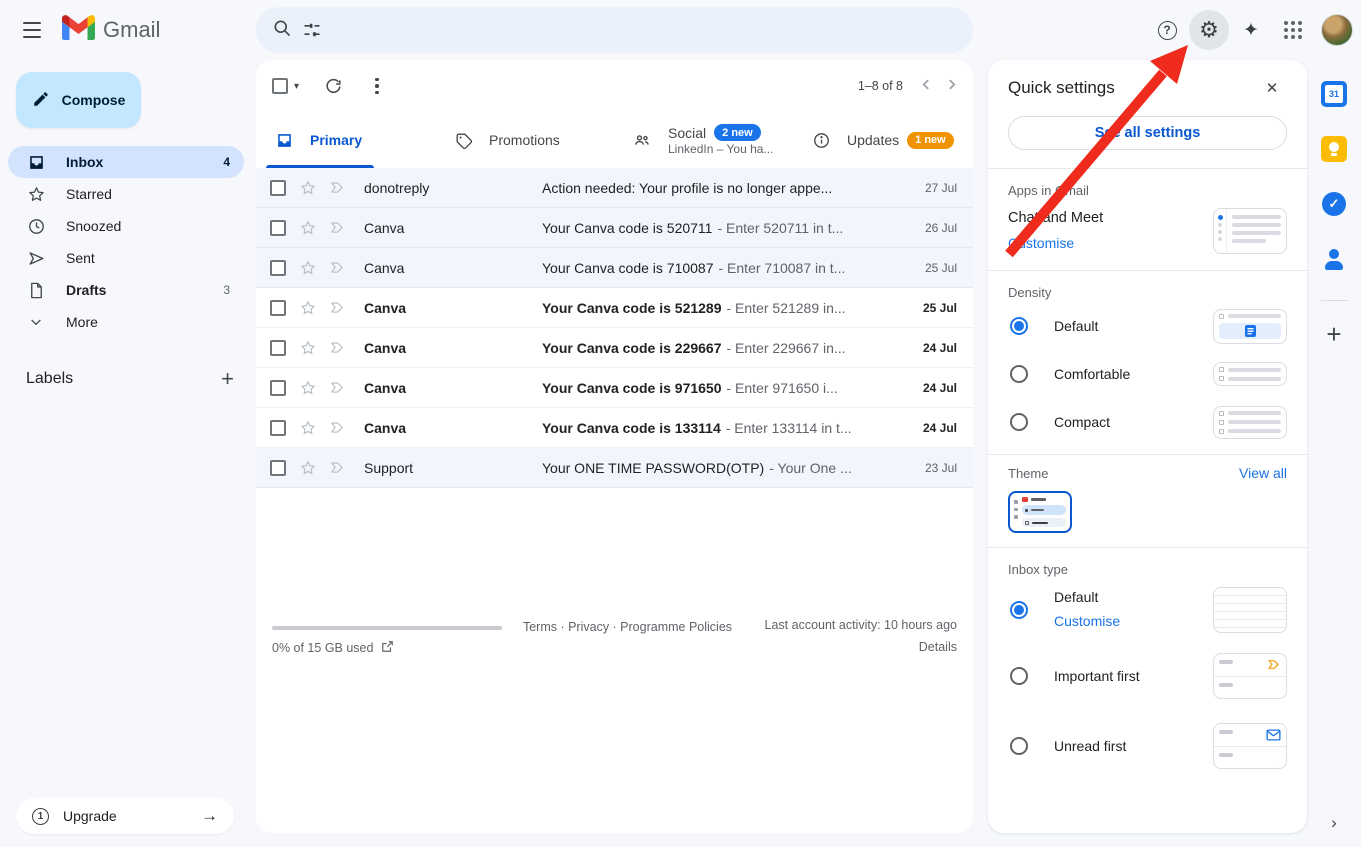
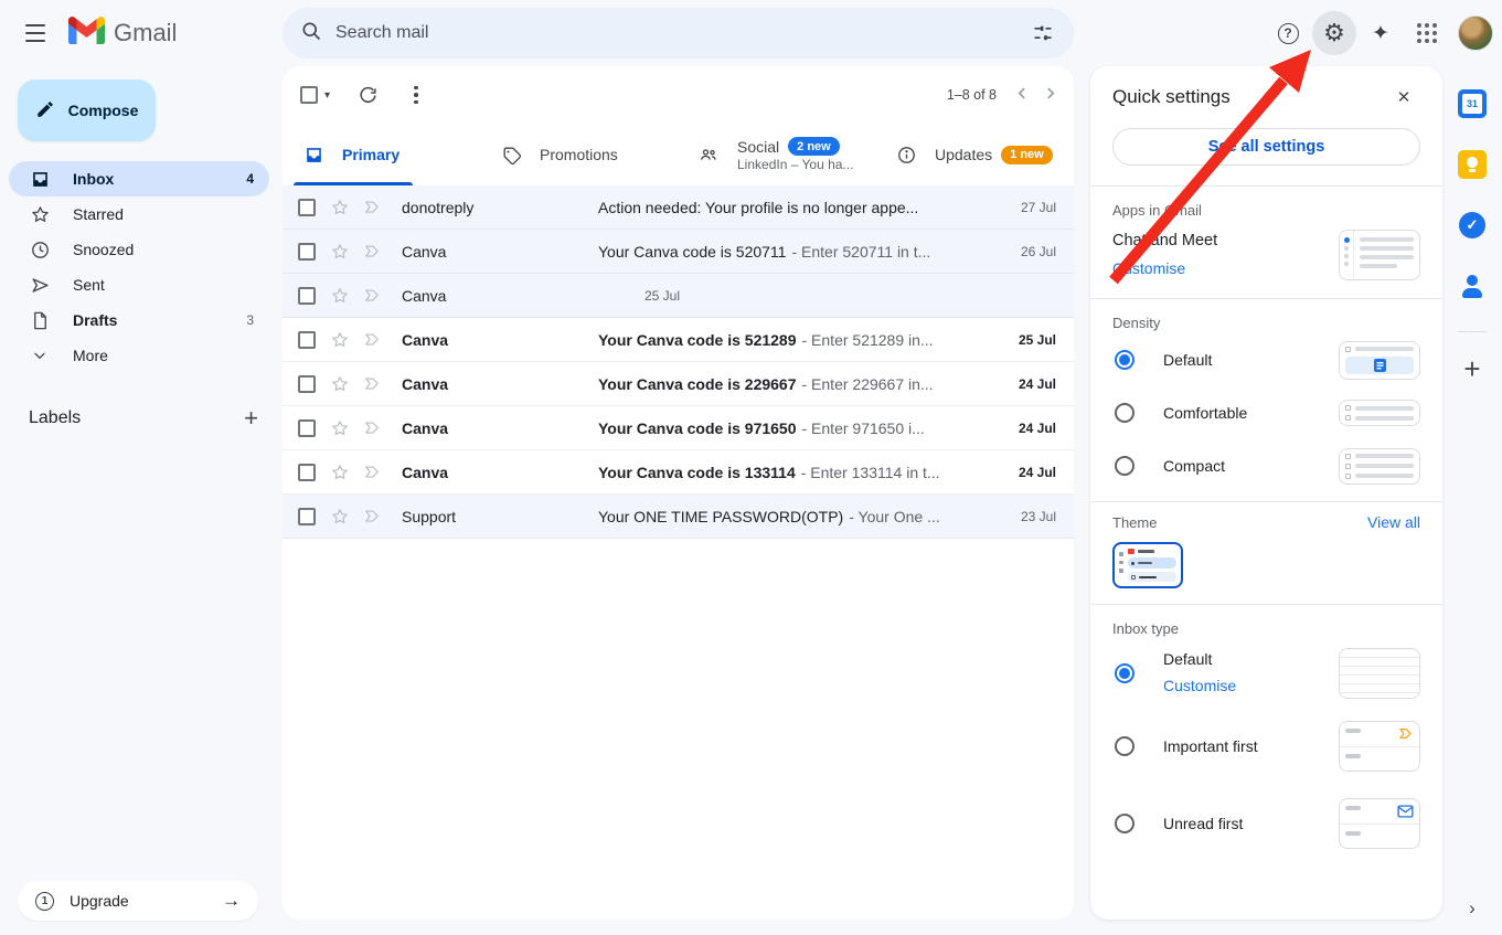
  Gmail
+ Search mail
  ?
  ⚙
  ✦
  Compose
  Inbox
  4
  Starred
  Snoozed
  Sent
  Drafts
  3
  More
  Labels
  +
  1
  Upgrade
  →
  ▾
  1–8 of 8
  Primary
  Promotions
  Social
  2 new
  LinkedIn – You ha...
  Updates
  1 new
  donotreply
  Action needed: Your profile is no longer appe...
  27 Jul
  Canva
  Your Canva code is 520711 - Enter 520711 in t...
  26 Jul
  Canva
- Your Canva code is 710087 - Enter 710087 in t...
  25 Jul
  Canva
  Your Canva code is 521289 - Enter 521289 in...
  25 Jul
  Canva
  Your Canva code is 229667 - Enter 229667 in...
  24 Jul
  Canva
  Your Canva code is 971650 - Enter 971650 i...
  24 Jul
  Canva
  Your Canva code is 133114 - Enter 133114 in t...
  24 Jul
  Support
  Your ONE TIME PASSWORD(OTP) - Your One ...
  23 Jul
- 0% of 15 GB used
- Terms · Privacy · Programme Policies
- Last account activity: 10 hours ago
- Details
  Quick settings
  ✕
  S all settings
  Apps inmail
  Cha and Meet
  stomise
  Density
  Default
  Comfortable
  Compact
  Theme
  View all
  Inbox type
  Default
  Customise
  Important first
  Unread first
  31
  ✓
  +
  ›
